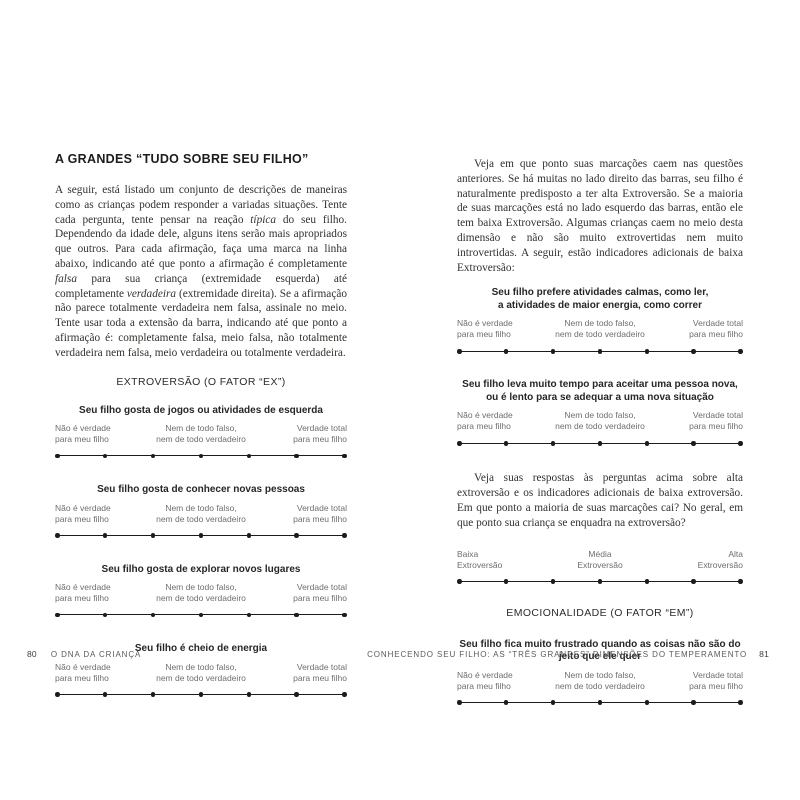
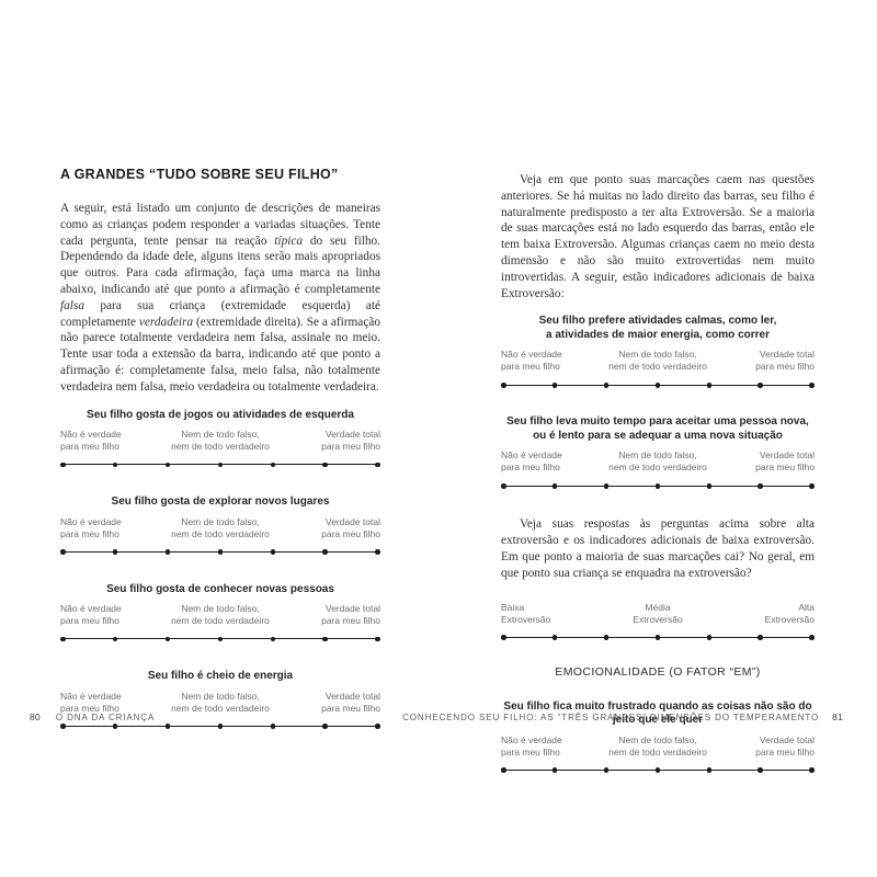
  A GRANDES “TUDO SOBRE SEU FILHO”
  A seguir, está listado um conjunto de descrições de maneiras como as crianças podem responder a variadas situações. Tente cada pergunta, tente pensar na reação típica do seu filho. Dependendo da idade dele, alguns itens serão mais apropriados que outros. Para cada afirmação, faça uma marca na linha abaixo, indicando até que ponto a afirmação é completamente falsa para sua criança (extremidade esquerda) até completamente verdadeira (extremidade direita). Se a afirmação não parece totalmente verdadeira nem falsa, assinale no meio. Tente usar toda a extensão da barra, indicando até que ponto a afirmação é: completamente falsa, meio falsa, não totalmente verdadeira nem falsa, meio verdadeira ou totalmente verdadeira.
- EXTROVERSÃO (O FATOR “EX”)
  Seu filho gosta de jogos ou atividades de esquerda
  Não é verdade
  para meu filho
  Nem de todo falso,
  nem de todo verdadeiro
  Verdade total
  para meu filho
- Seu filho gosta de conhecer novas pessoas
+ Seu filho gosta de explorar novos lugares
  Não é verdade
  para meu filho
  Nem de todo falso,
  nem de todo verdadeiro
  Verdade total
  para meu filho
- Seu filho gosta de explorar novos lugares
+ Seu filho gosta de conhecer novas pessoas
  Não é verdade
  para meu filho
  Nem de todo falso,
  nem de todo verdadeiro
  Verdade total
  para meu filho
  Seu filho é cheio de energia
  Não é verdade
  para meu filho
  Nem de todo falso,
  nem de todo verdadeiro
  Verdade total
  para meu filho
  Veja em que ponto suas marcações caem nas questões anteriores. Se há muitas no lado direito das barras, seu filho é naturalmente predisposto a ter alta Extroversão. Se a maioria de suas marcações está no lado esquerdo das barras, então ele tem baixa Extroversão. Algumas crianças caem no meio desta dimensão e não são muito extrovertidas nem muito introvertidas. A seguir, estão indicadores adicionais de baixa Extroversão:
  Seu filho prefere atividades calmas, como ler,
  a atividades de maior energia, como correr
  Não é verdade
  para meu filho
  Nem de todo falso,
  nem de todo verdadeiro
  Verdade total
  para meu filho
  Seu filho leva muito tempo para aceitar uma pessoa nova,
  ou é lento para se adequar a uma nova situação
  Não é verdade
  para meu filho
  Nem de todo falso,
  nem de todo verdadeiro
  Verdade total
  para meu filho
  Veja suas respostas às perguntas acima sobre alta extroversão e os indicadores adicionais de baixa extroversão. Em que ponto a maioria de suas marcações cai? No geral, em que ponto sua criança se enquadra na extroversão?
  Baixa
  Extroversão
  Média
  Extroversão
  Alta
  Extroversão
  EMOCIONALIDADE (O FATOR “EM”)
  Seu filho fica muito frustrado quando as coisas não são do jeito que ele quer
  Não é verdade
  para meu filho
  Nem de todo falso,
  nem de todo verdadeiro
  Verdade total
  para meu filho
  80 O DNA DA CRIANÇA
  CONHECENDO SEU FILHO: AS “TRÊS GRANDES” DIMENSÕES DO TEMPERAMENTO 81
